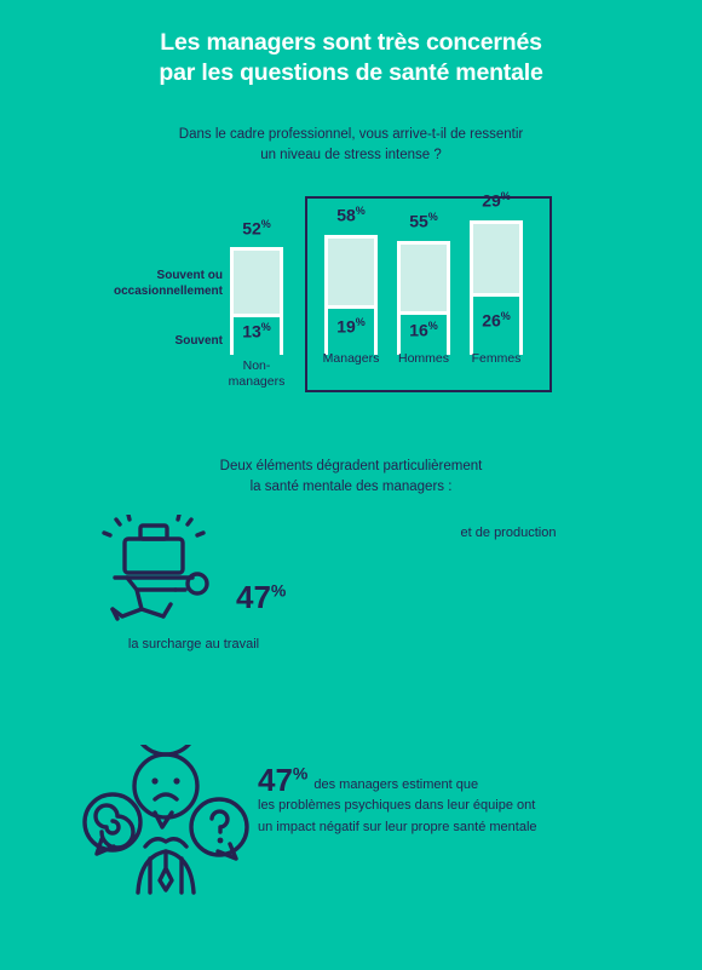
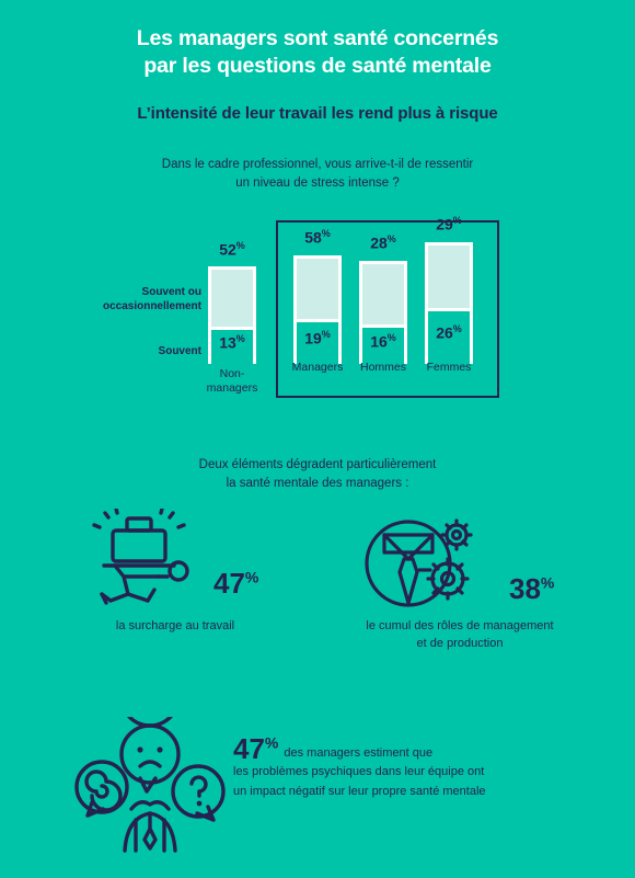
- Les managers sont très concernés
+ Les managers sont santé concernés
  par les questions de santé mentale
+ L’intensité de leur travail les rend plus à risque
  Dans le cadre professionnel, vous arrive-t-il de ressentir
  un niveau de stress intense ?
  Souvent ou
  occasionnellement
  Souvent
  52%
  13%
  Non-
  managers
  58%
  19%
  Managers
- 55%
+ 28%
  16%
  Hommes
  29%
  26%
  Femmes
  Deux éléments dégradent particulièrement
  la santé mentale des managers :
  47%
  la surcharge au travail
+ 38%
+ le cumul des rôles de management
  et de production
  47%des managers estiment que
  les problèmes psychiques dans leur équipe ont
  un impact négatif sur leur propre santé mentale
